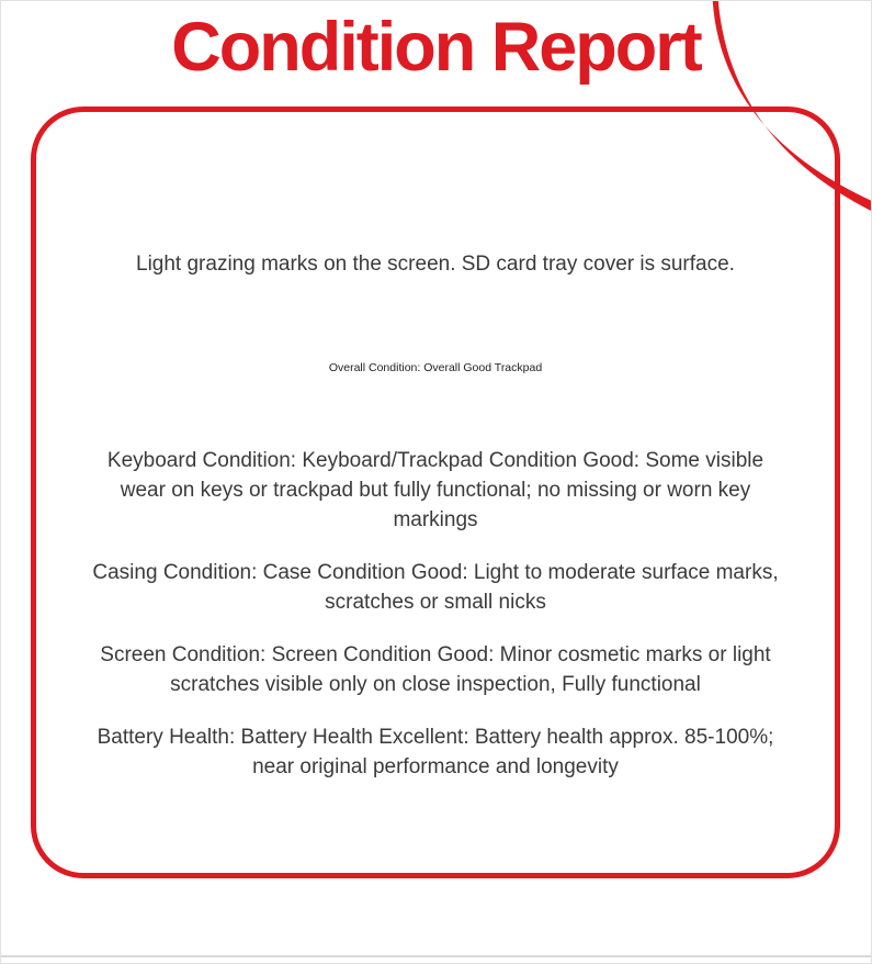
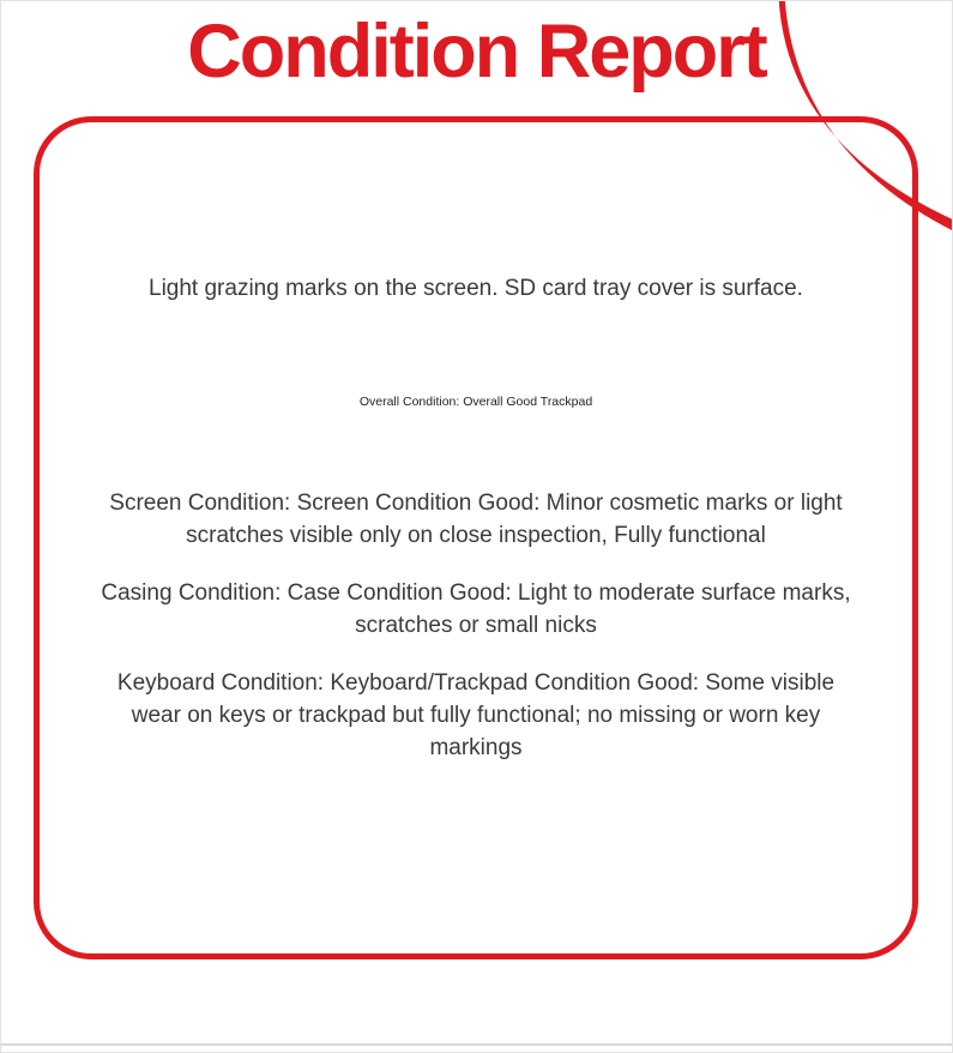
  Condition Report
  Light grazing marks on the screen. SD card tray cover is surface.
  Overall Condition: Overall Good Trackpad
- Keyboard Condition: Keyboard/Trackpad Condition Good: Some visible wear on keys or trackpad but fully functional; no missing or worn key markings
+ Screen Condition: Screen Condition Good: Minor cosmetic marks or light scratches visible only on close inspection, Fully functional
  Casing Condition: Case Condition Good: Light to moderate surface marks, scratches or small nicks
- Screen Condition: Screen Condition Good: Minor cosmetic marks or light scratches visible only on close inspection, Fully functional
+ Keyboard Condition: Keyboard/Trackpad Condition Good: Some visible wear on keys or trackpad but fully functional; no missing or worn key markings
- Battery Health: Battery Health Excellent: Battery health approx. 85-100%; near original performance and longevity
